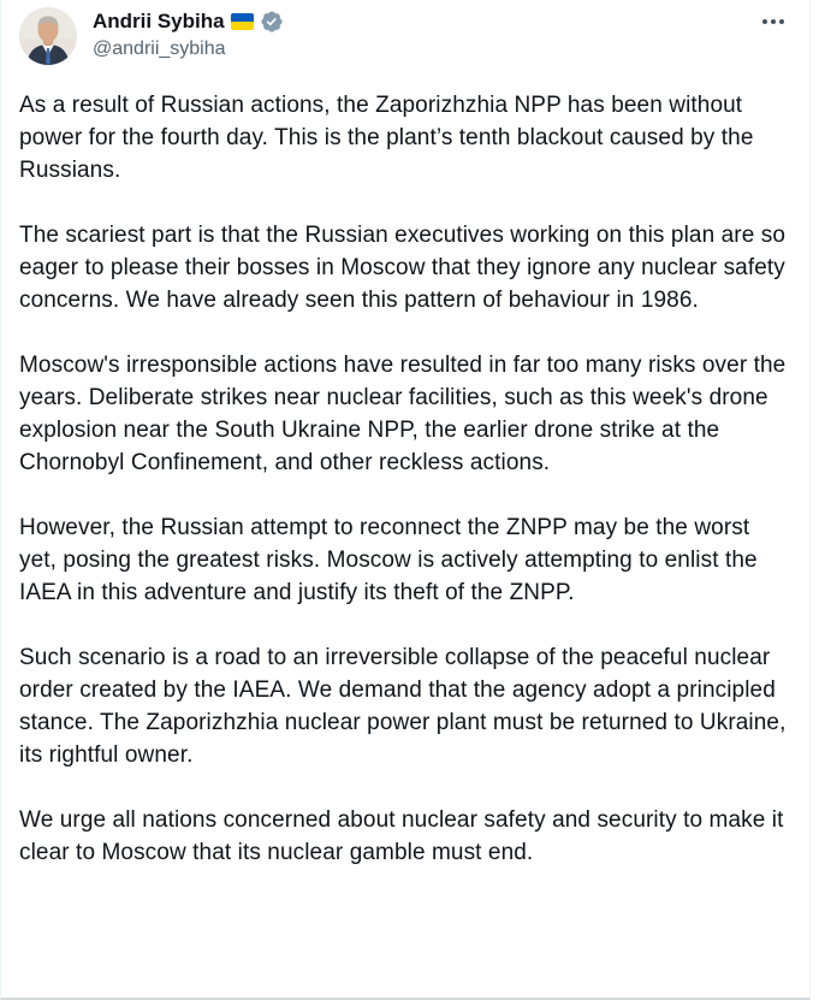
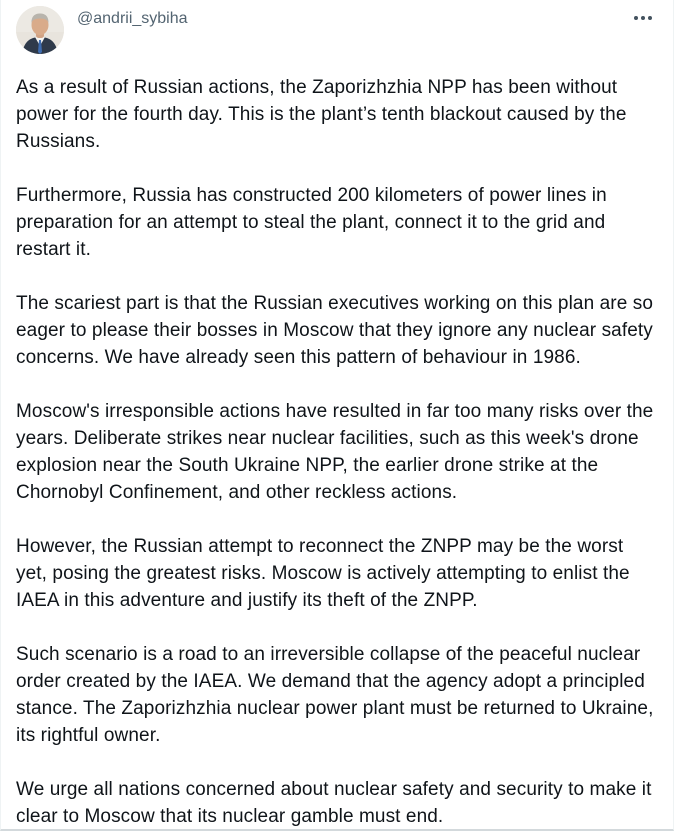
- Andrii Sybiha
  @andrii_sybiha
  As a result of Russian actions, the Zaporizhzhia NPP has been without power for the fourth day. This is the plant’s tenth blackout caused by the Russians.
+ Furthermore, Russia has constructed 200 kilometers of power lines in preparation for an attempt to steal the plant, connect it to the grid and restart it.
  The scariest part is that the Russian executives working on this plan are so eager to please their bosses in Moscow that they ignore any nuclear safety concerns. We have already seen this pattern of behaviour in 1986.
  Moscow's irresponsible actions have resulted in far too many risks over the years. Deliberate strikes near nuclear facilities, such as this week's drone explosion near the South Ukraine NPP, the earlier drone strike at the Chornobyl Confinement, and other reckless actions.
  However, the Russian attempt to reconnect the ZNPP may be the worst yet, posing the greatest risks. Moscow is actively attempting to enlist the IAEA in this adventure and justify its theft of the ZNPP.
  Such scenario is a road to an irreversible collapse of the peaceful nuclear order created by the IAEA. We demand that the agency adopt a principled stance. The Zaporizhzhia nuclear power plant must be returned to Ukraine, its rightful owner.
  We urge all nations concerned about nuclear safety and security to make it clear to Moscow that its nuclear gamble must end.
